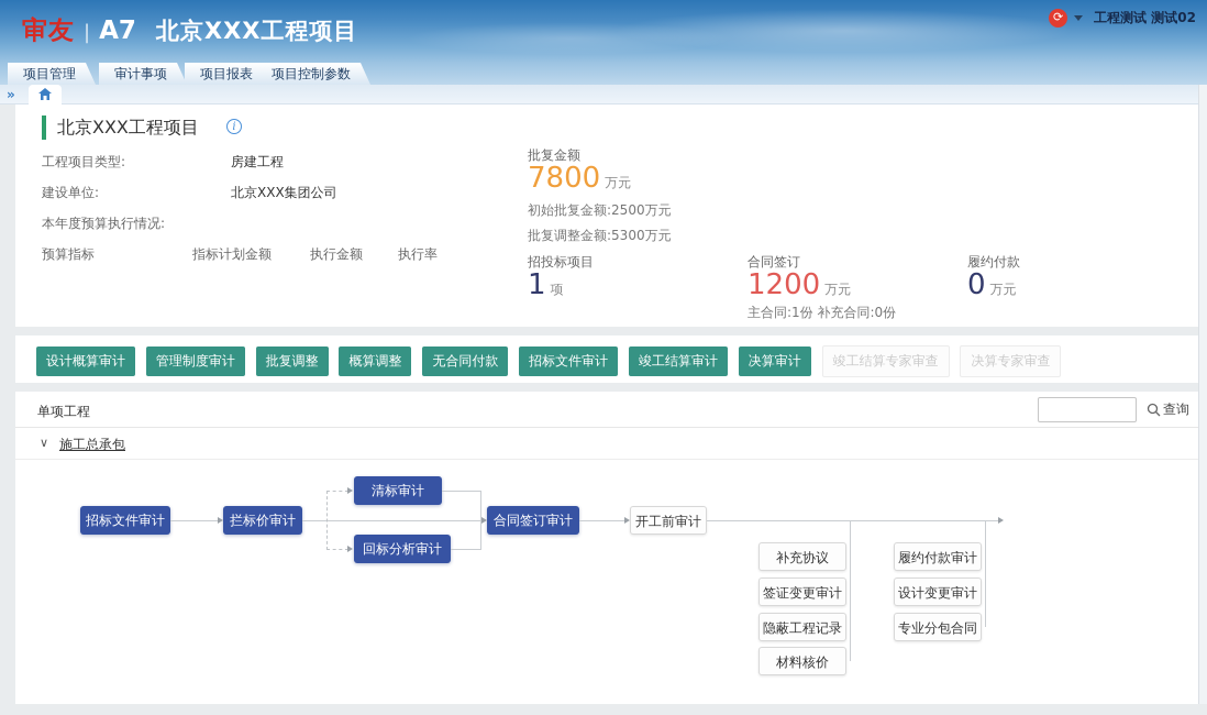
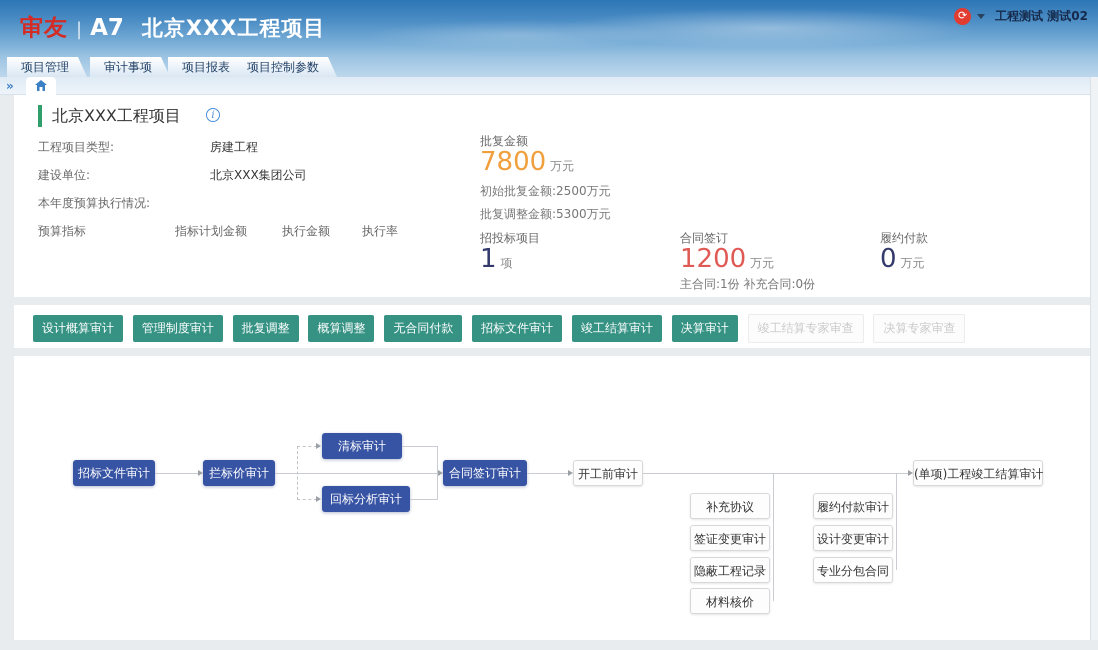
  审友
  |
  A7
  北京XXX工程项目
  ⟳
  工程测试 测试02
  项目管理
  审计事项
  项目报表
  项目控制参数
  »
  北京XXX工程项目
  i
  工程项目类型:
  房建工程
  建设单位:
  北京XXX集团公司
  本年度预算执行情况:
  预算指标
  指标计划金额
  执行金额
  执行率
  批复金额
  7800 万元
  初始批复金额:2500万元
  批复调整金额:5300万元
  招投标项目
  1 项
  合同签订
  1200 万元
  主合同:1份 补充合同:0份
  履约付款
  0 万元
  设计概算审计 管理制度审计 批复调整 概算调整 无合同付款 招标文件审计 竣工结算审计 决算审计 竣工结算专家审查 决算专家审查
- 单项工程
- 查询
- ∨
- 施工总承包
  招标文件审计
  拦标价审计
  清标审计
  回标分析审计
  合同签订审计
  开工前审计
+ (单项)工程竣工结算审计
  补充协议
  签证变更审计
  隐蔽工程记录
  材料核价
  履约付款审计
  设计变更审计
  专业分包合同
